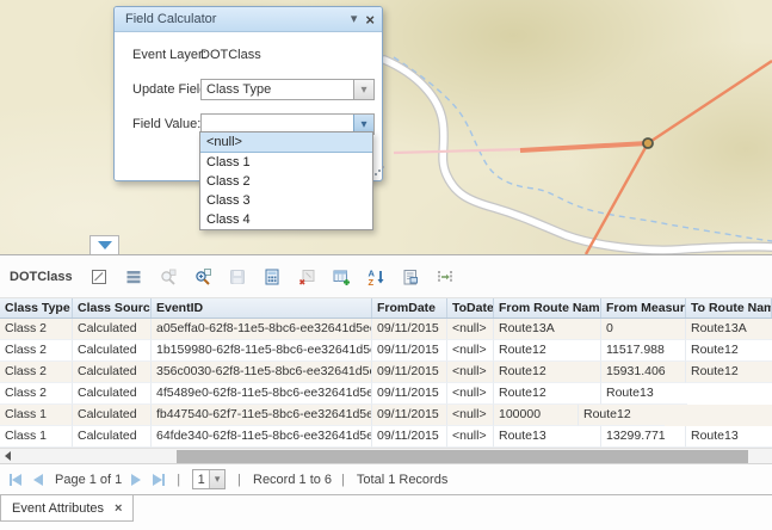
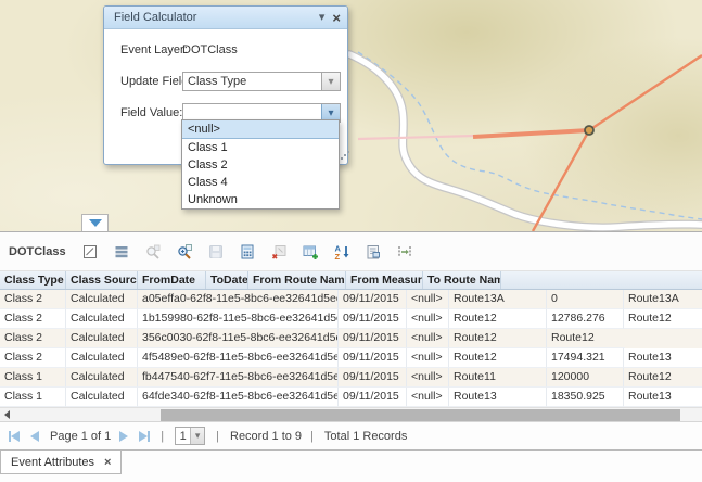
  Field Calculator
  ▾
  ×
  Event Layer:
  DOTClass
  Update Fiel
  Class Type
  ▾
  Field Value:
  ▾
  <null>
  Class 1
  Class 2
- Class 3
  Class 4
+ Unknown
  DOTClass
  A
  Z
  Class Type
  Class Sourc
- EventID
  FromDate
  ToDate
  From Route Nam
  From Measur
  To Route Nam
  Class 2
  Calculated
  a05effa0-62f8-11e5-8bc6-ee32641d5e
  09/11/2015
  <null>
  Route13A
  0
  Route13A
  Class 2
  Calculated
  1b159980-62f8-11e5-8bc6-ee32641d5
  09/11/2015
  <null>
  Route12
- 11517.988
+ 12786.276
  Route12
  Class 2
  Calculated
  356c0030-62f8-11e5-8bc6-ee32641d5
  09/11/2015
  <null>
  Route12
- 15931.406
  Route12
  Class 2
  Calculated
  4f5489e0-62f8-11e5-8bc6-ee32641d5e
  09/11/2015
  <null>
  Route12
+ 17494.321
  Route13
  Class 1
  Calculated
  fb447540-62f7-11e5-8bc6-ee32641d5e
  09/11/2015
  <null>
+ Route11
- 100000
+ 120000
  Route12
  Class 1
  Calculated
  64fde340-62f8-11e5-8bc6-ee32641d5e
  09/11/2015
  <null>
  Route13
- 13299.771
+ 18350.925
  Route13
  Page 1 of 1
  |
  1
  ▾
  |
- Record 1 to 6
+ Record 1 to 9
  |
  Total 1 Records
  Event Attributes
  ×
